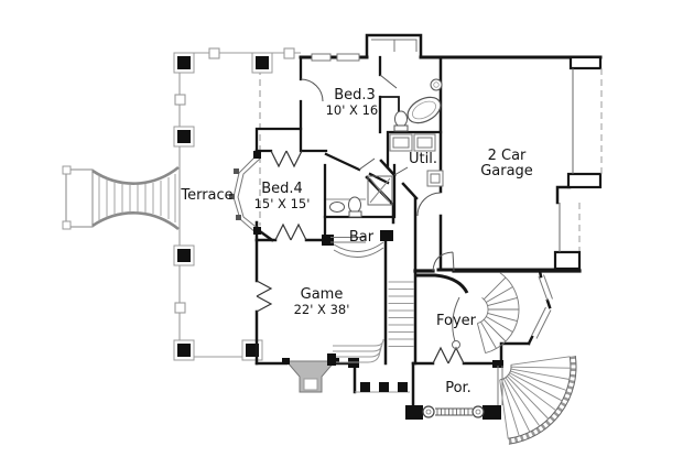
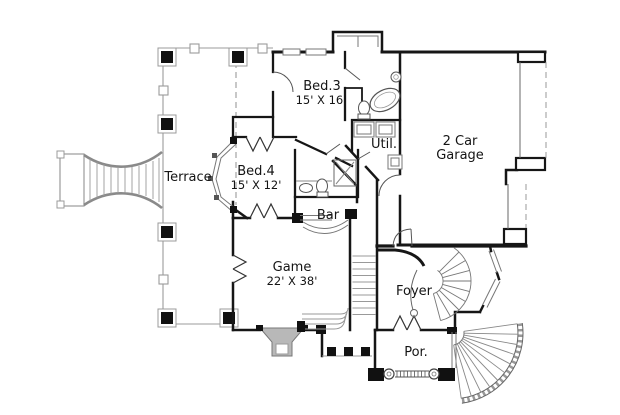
  Terrace
  Bed.3
- 10' X 16'
+ 15' X 16'
  Bed.4
- 15' X 15'
+ 15' X 12'
  Util.
  2 Car
  Garage
  Bar
  Game
  22' X 38'
  Foyer
  Por.
